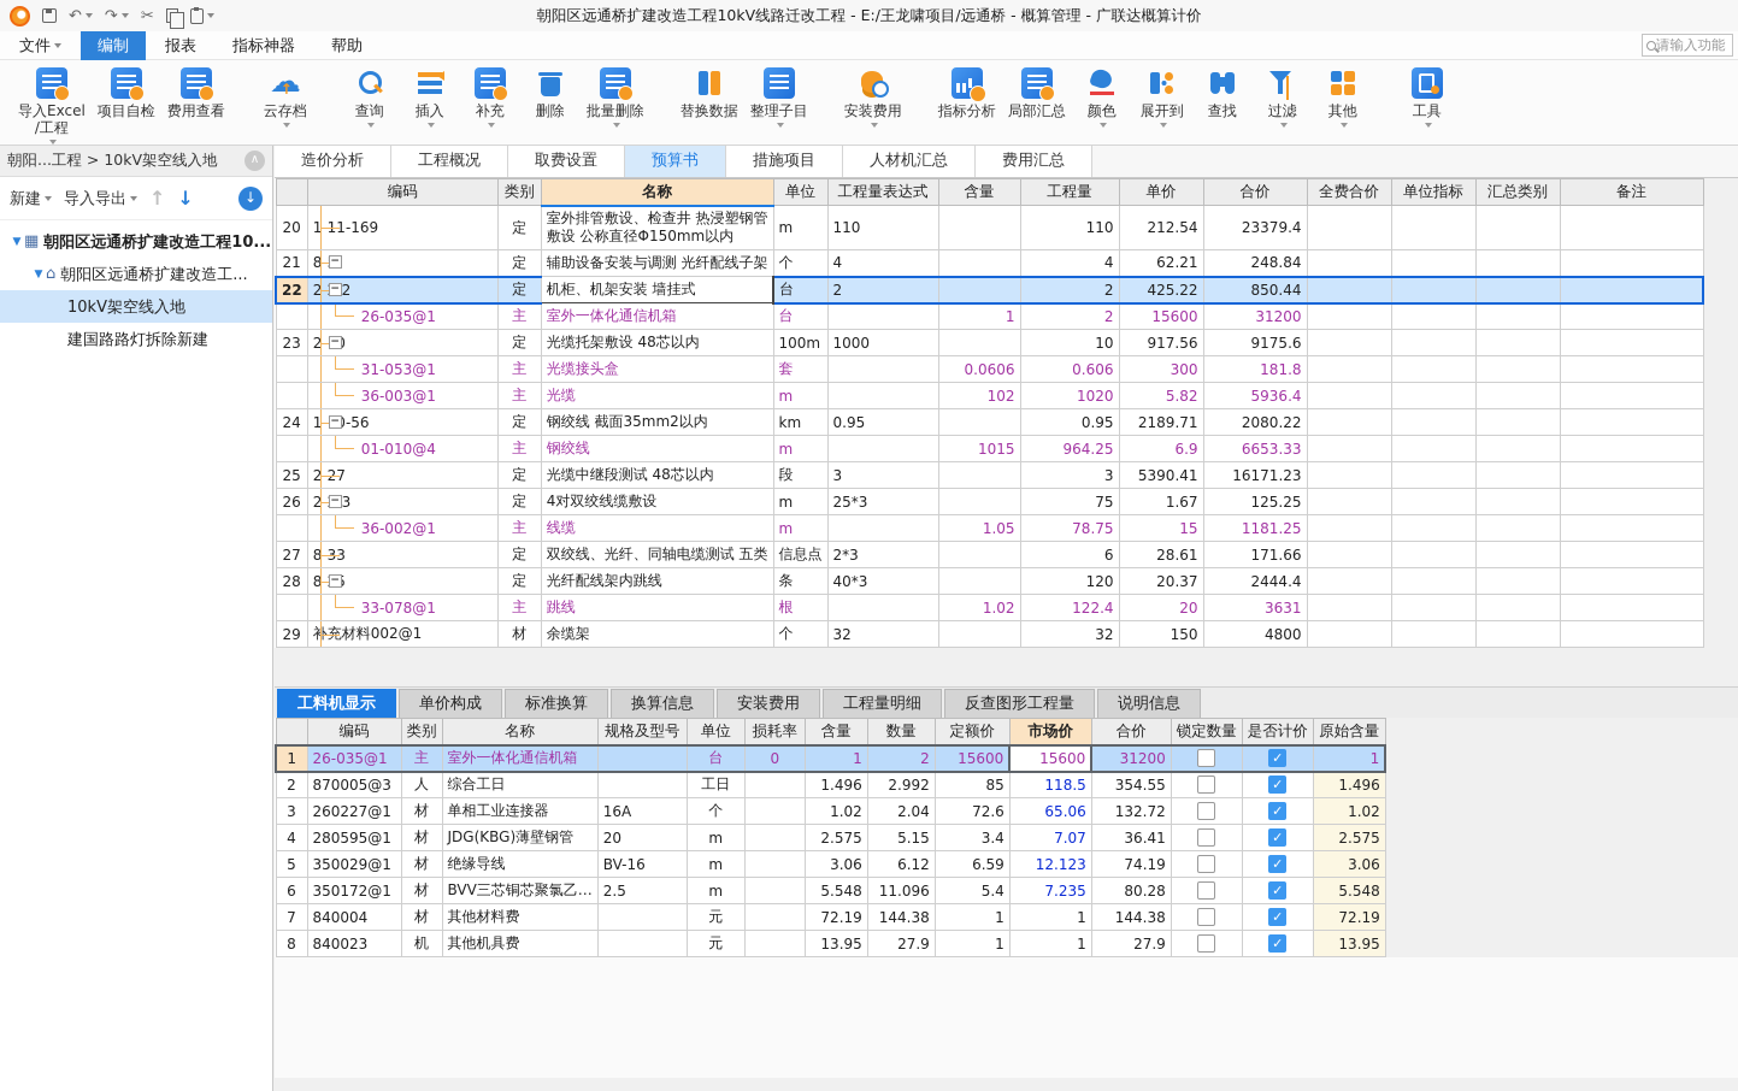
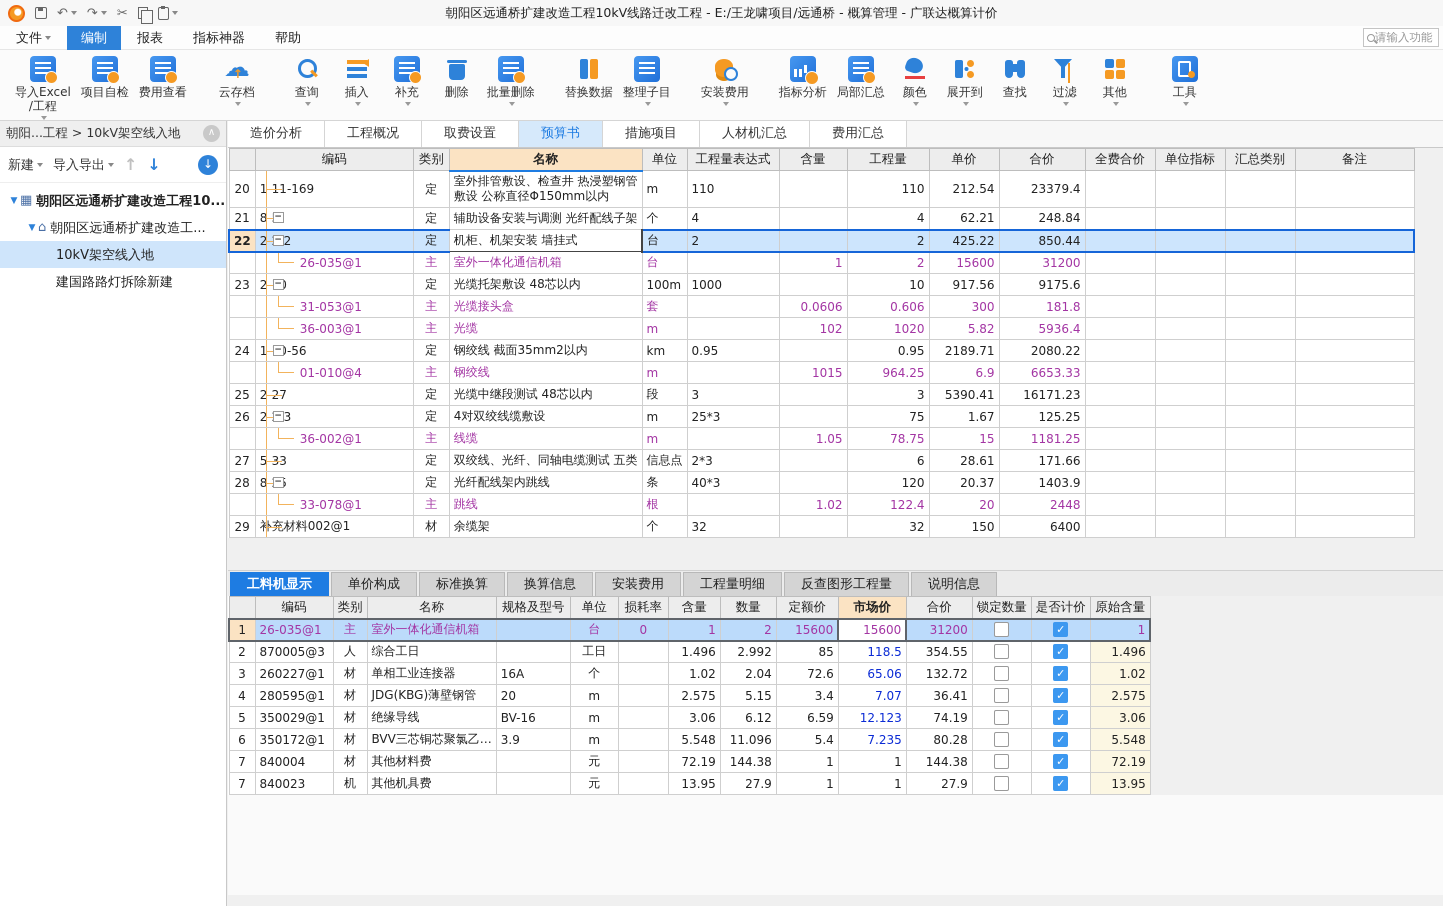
  ↶
  ↷
  ✂
  朝阳区远通桥扩建改造工程10kV线路迁改工程 - E:/王龙啸项目/远通桥 - 概算管理 - 广联达概算计价
  文件
  编制
  报表
  指标神器
  帮助
  请输入功能
  导入Excel
  /工程
  项目自检
  费用查看
  ☁
  云存档
  查询
  插入
  补充
  删除
  批量删除
  替换数据
  整理子目
  安装费用
  指标分析
  局部汇总
  颜色
  展开到
  查找
  过滤
  其他
  工具
  朝阳...工程 > 10kV架空线入地
  ∧
  新建
  导入导出
  ↑
  ↓
  ↓
  ▼
  ▦
  朝阳区远通桥扩建改造工程10...
  ▼
  ⌂
  朝阳区远通桥扩建改造工...
  10kV架空线入地
  建国路路灯拆除新建
  造价分析
  工程概况
  取费设置
  预算书
  措施项目
  人材机汇总
  费用汇总
  	编码	类别	名称	单位	工程量表达式	含量	工程量	单价	合价	全费合价	单位指标	汇总类别	备注
  20	1-11-169	定	室外排管敷设、检查井 热浸塑钢管敷设 公称直径Φ150mm以内	m	110		110	212.54	23379.4
  21	−8-	定	辅助设备安装与调测 光纤配线子架	个	4		4	62.21	248.84
  22	−2-2	定	机柜、机架安装 墙挂式	台	2		2	425.22	850.44
  	26-035@1	主	室外一体化通信机箱	台		1	2	15600	31200
  23	−2-	定	光缆托架敷设 48芯以内	100m	1000		10	917.56	9175.6
  	31-053@1	主	光缆接头盒	套		0.0606	0.606	300	181.8
  	36-003@1	主	光缆	m		102	1020	5.82	5936.4
  24	−1--56	定	钢绞线 截面35mm2以内	km	0.95		0.95	2189.71	2080.22
  	01-010@4	主	钢绞线	m		1015	964.25	6.9	6653.33
  25	2-27	定	光缆中继段测试 48芯以内	段	3		3	5390.41	16171.23
  26	−2-3	定	4对双绞线缆敷设	m	25*3		75	1.67	125.25
  	36-002@1	主	线缆	m		1.05	78.75	15	1181.25
- 27	8-33	定	双绞线、光纤、同轴电缆测试 五类	信息点	2*3		6	28.61	171.66
+ 27	5-33	定	双绞线、光纤、同轴电缆测试 五类	信息点	2*3		6	28.61	171.66
- 28	−8-	定	光纤配线架内跳线	条	40*3		120	20.37	2444.4
+ 28	−8-	定	光纤配线架内跳线	条	40*3		120	20.37	1403.9
- 	33-078@1	主	跳线	根		1.02	122.4	20	3631
+ 	33-078@1	主	跳线	根		1.02	122.4	20	2448
- 29	补充材料002@1	材	余缆架	个	32		32	150	4800
+ 29	补充材料002@1	材	余缆架	个	32		32	150	6400
  工料机显示
  单价构成
  标准换算
  换算信息
  安装费用
  工程量明细
  反查图形工程量
  说明信息
  	编码	类别	名称	规格及型号	单位	损耗率	含量	数量	定额价	市场价	合价	锁定数量	是否计价	原始含量
  1	26-035@1	主	室外一体化通信机箱		台	0	1	2	15600	15600	31200		✓	1
  2	870005@3	人	综合工日		工日		1.496	2.992	85	118.5	354.55		✓	1.496
  3	260227@1	材	单相工业连接器	16A	个		1.02	2.04	72.6	65.06	132.72		✓	1.02
  4	280595@1	材	JDG(KBG)薄壁钢管	20	m		2.575	5.15	3.4	7.07	36.41		✓	2.575
  5	350029@1	材	绝缘导线	BV-16	m		3.06	6.12	6.59	12.123	74.19		✓	3.06
- 6	350172@1	材	BVV三芯铜芯聚氯乙…	2.5	m		5.548	11.096	5.4	7.235	80.28		✓	5.548
+ 6	350172@1	材	BVV三芯铜芯聚氯乙…	3.9	m		5.548	11.096	5.4	7.235	80.28		✓	5.548
  7	840004	材	其他材料费		元		72.19	144.38	1	1	144.38		✓	72.19
- 8	840023	机	其他机具费		元		13.95	27.9	1	1	27.9		✓	13.95
+ 7	840023	机	其他机具费		元		13.95	27.9	1	1	27.9		✓	13.95
